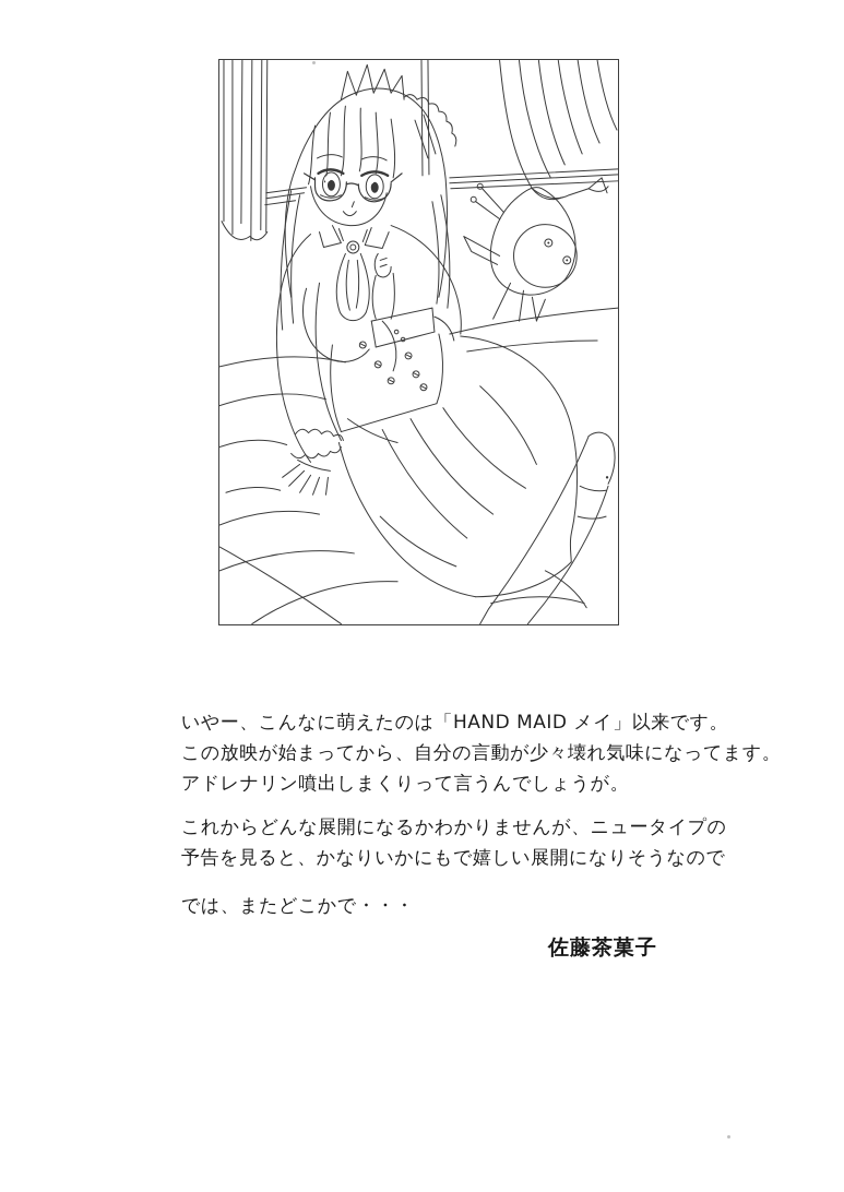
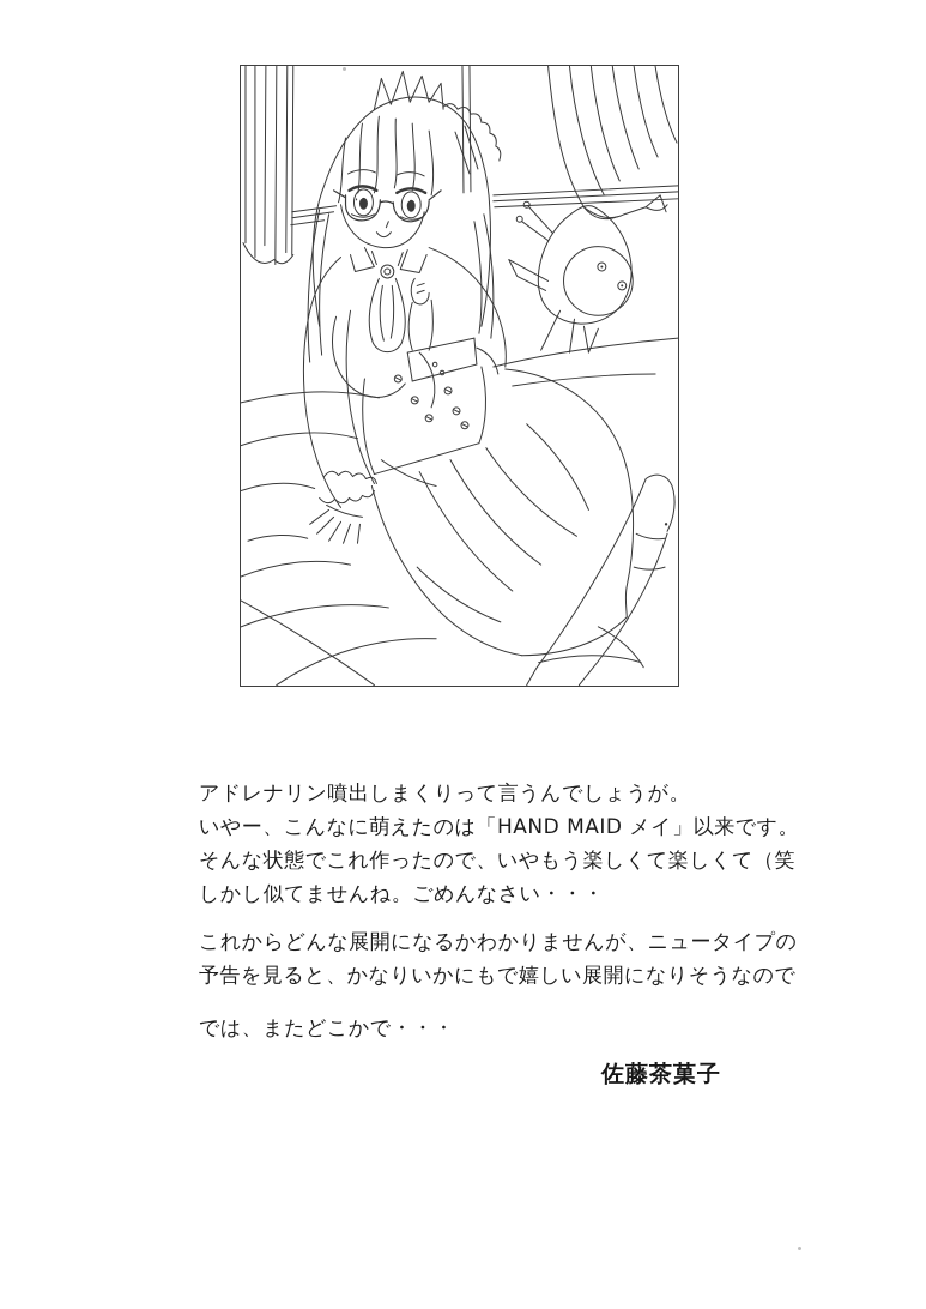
- いやー、こんなに萌えたのは「HAND MAID メイ」以来です。
+ アドレナリン噴出しまくりって言うんでしょうが。
- この放映が始まってから、自分の言動が少々壊れ気味になってます。
- アドレナリン噴出しまくりって言うんでしょうが。
+ いやー、こんなに萌えたのは「HAND MAID メイ」以来です。
+ そんな状態でこれ作ったので、いやもう楽しくて楽しくて（笑
+ しかし似てませんね。ごめんなさい・・・
  これからどんな展開になるかわかりませんが、ニュータイプの
  予告を見ると、かなりいかにもで嬉しい展開になりそうなので
  では、またどこかで・・・
  佐藤茶菓子
